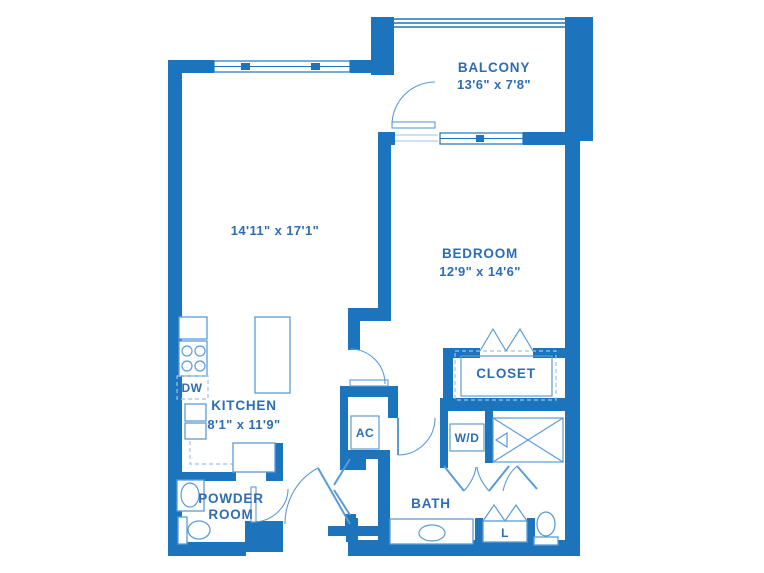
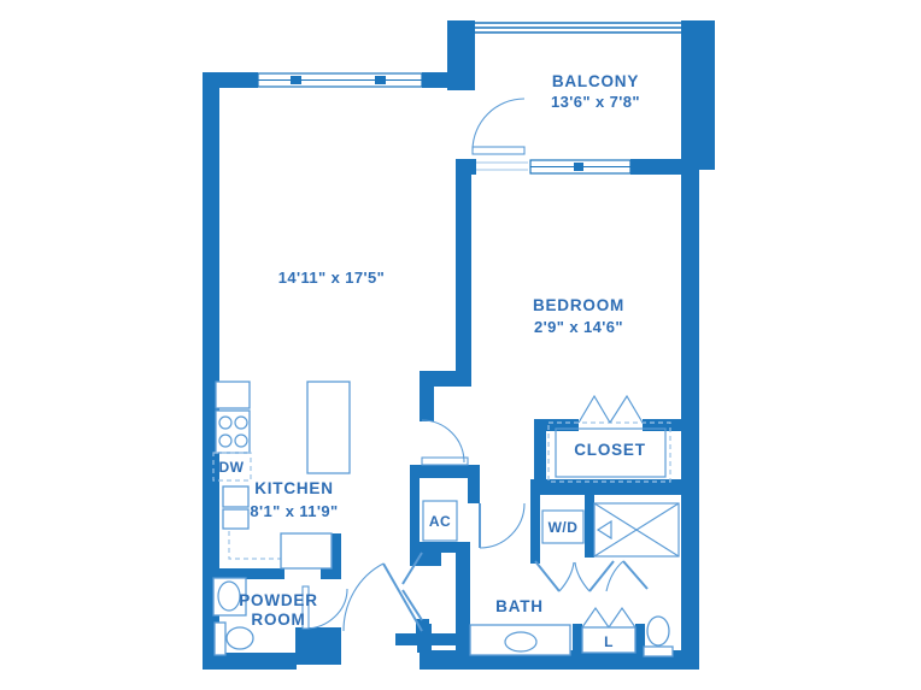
  BALCONY
  13'6" x 7'8"
- 14'11" x 17'1"
+ 14'11" x 17'5"
  BEDROOM
- 12'9" x 14'6"
+ 2'9" x 14'6"
  KITCHEN
  8'1" x 11'9"
  CLOSET
  BATH
  POWDER
  ROOM
  DW
  AC
  W/D
  L
